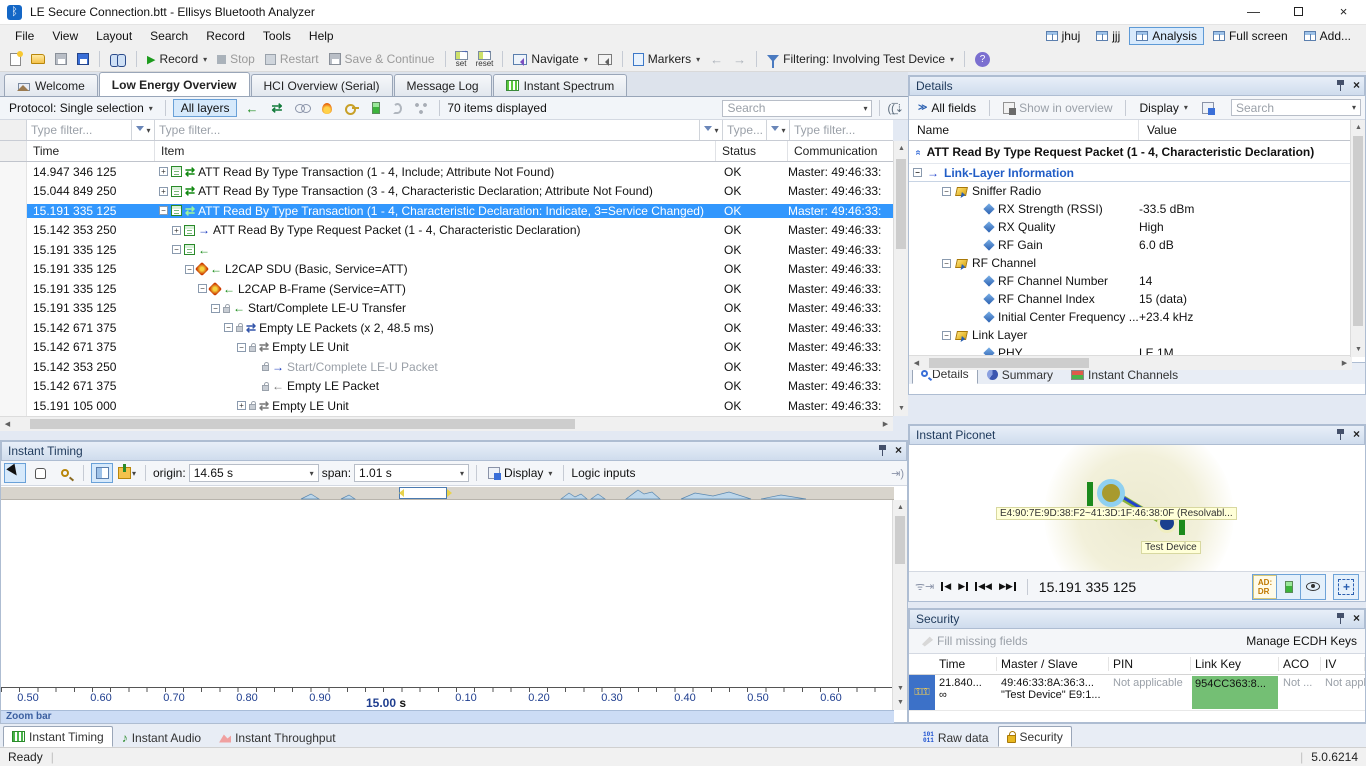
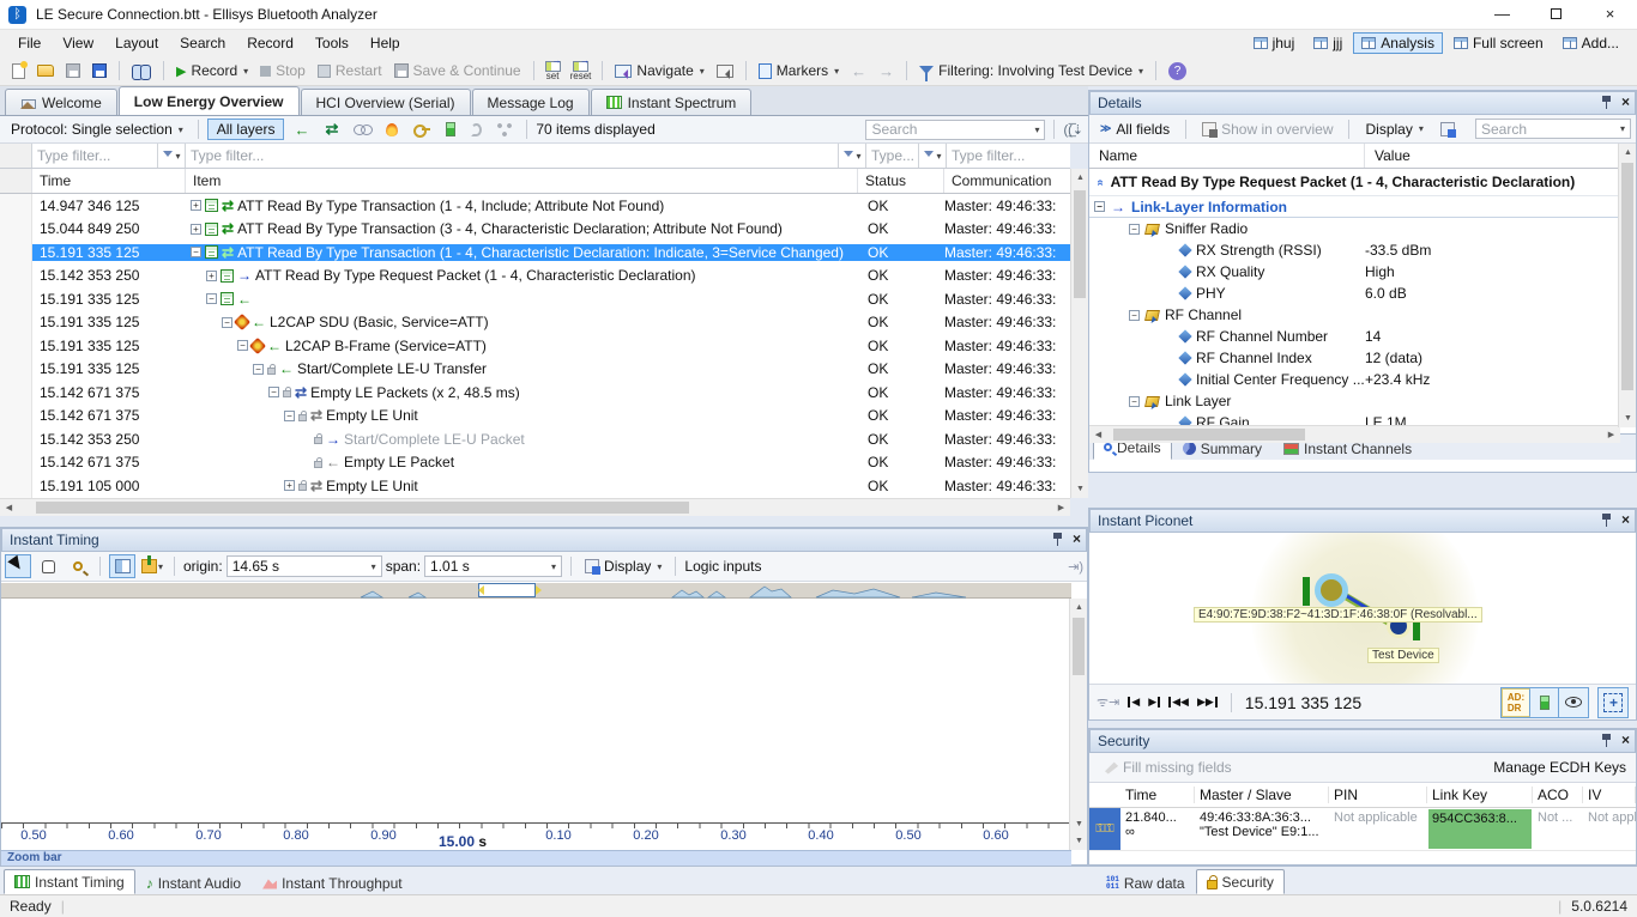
  ᛒ
  LE Secure Connection.btt - Ellisys Bluetooth Analyzer
  —
  ×
  File
  View
  Layout
  Search
  Record
  Tools
  Help
  jhuj
  jjj
  Analysis
  Full screen
  Add...
  ▶
  Record
  ▾
  Stop
  Restart
  Save & Continue
  set
  reset
  Navigate
  ▾
  Markers
  ▾
  ←
  →
  Filtering: Involving Test Device
  ▾
  ?
  Welcome
  Low Energy Overview
  HCI Overview (Serial)
  Message Log
  Instant Spectrum
  Protocol: Single selection
  ▾
  All layers
  ←
  ⇄
  70 items displayed
  Search
  ▾
  ((̲̅⇣
  Type filter...
  ▾
  Type filter...
  ▾
  Type...
  ▾
  Type filter...
  Time
  Item
  Status
  Communication
  14.947 346 125
  +
  ⇄
  ATT Read By Type Transaction (1 - 4, Include; Attribute Not Found)
  OK
  Master: 49:46:33:
  15.044 849 250
  +
  ⇄
  ATT Read By Type Transaction (3 - 4, Characteristic Declaration; Attribute Not Found)
  OK
  Master: 49:46:33:
  15.191 335 125
  −
  ⇄
  ATT Read By Type Transaction (1 - 4, Characteristic Declaration: Indicate, 3=Service Changed)
  OK
  Master: 49:46:33:
  15.142 353 250
  +
  →
  ATT Read By Type Request Packet (1 - 4, Characteristic Declaration)
  OK
  Master: 49:46:33:
  15.191 335 125
  −
  ←
  OK
  Master: 49:46:33:
  15.191 335 125
  −
  ←
  L2CAP SDU (Basic, Service=ATT)
  OK
  Master: 49:46:33:
  15.191 335 125
  −
  ←
  L2CAP B-Frame (Service=ATT)
  OK
  Master: 49:46:33:
  15.191 335 125
  −
  ←
  Start/Complete LE-U Transfer
  OK
  Master: 49:46:33:
  15.142 671 375
  −
  ⇄
  Empty LE Packets (x 2, 48.5 ms)
  OK
  Master: 49:46:33:
  15.142 671 375
  −
  ⇄
  Empty LE Unit
  OK
  Master: 49:46:33:
  15.142 353 250
  →
  Start/Complete LE-U Packet
  OK
  Master: 49:46:33:
  15.142 671 375
  ←
  Empty LE Packet
  OK
  Master: 49:46:33:
  15.191 105 000
  +
  ⇄
  Empty LE Unit
  OK
  Master: 49:46:33:
  Instant Timing
  ×
  ▾
  origin:
  14.65 s
  ▾
  span:
  1.01 s
  ▾
  Display
  ▾
  Logic inputs
  ⇥)
  0.50
  0.60
  0.70
  0.80
  0.90
  0.10
  0.20
  0.30
  0.40
  0.50
  0.60
  15.00 s
  Zoom bar
  Instant Timing
  ♪
  Instant Audio
  Instant Throughput
  Details
  ×
  ≫
  All fields
  Show in overview
  Display
  ▾
  Search
  ▾
  Name
  Value
  ATT Read By Type Request Packet (1 - 4, Characteristic Declaration)
  −
  →
  Link-Layer Information
  −
  Sniffer Radio
  RX Strength (RSSI)
  -33.5 dBm
  RX Quality
  High
- RF Gain
+ PHY
  6.0 dB
  −
  RF Channel
  RF Channel Number
  14
  RF Channel Index
- 15 (data)
+ 12 (data)
  Initial Center Frequency ...
  +23.4 kHz
  −
  Link Layer
- PHY
+ RF Gain
  LE 1M
  Details
  Summary
  Instant Channels
  Instant Piconet
  ×
  E4:90:7E:9D:38:F2~41:3D:1F:46:38:0F (Resolvabl...
  Test Device
  ᯤ⇥
  ◀
  ▶
  ◀◀
  ▶▶
  15.191 335 125
  AD:
  DR
  Security
  ×
  Fill missing fields
  Manage ECDH Keys
  Time
  Master / Slave
  PIN
  Link Key
  ACO
  IV
  ⚿⚿
  21.840...
  ∞
  49:46:33:8A:36:3...
  "Test Device" E9:1...
  Not applicable
  954CC363:8...
  Not ...
  Raw data
  Security
  Ready
  |
  |
  5.0.6214
